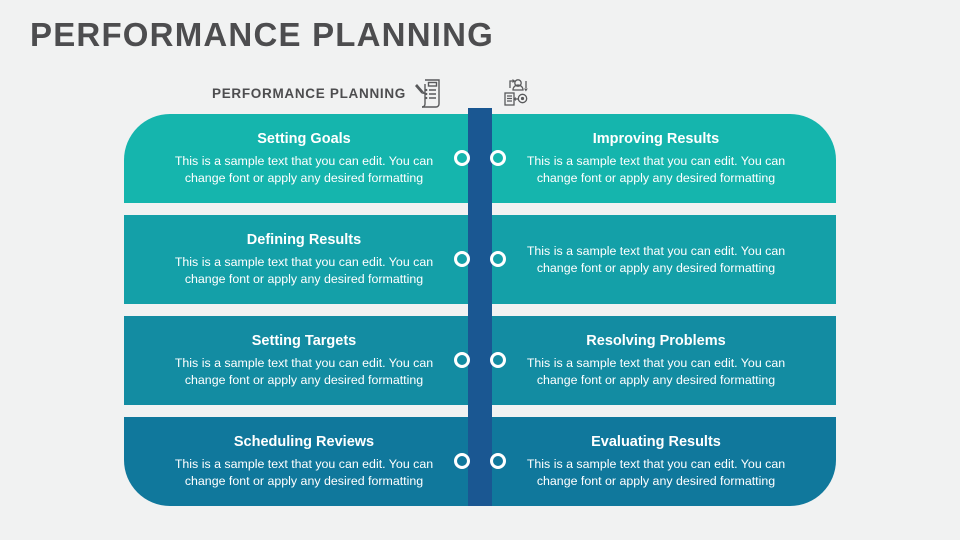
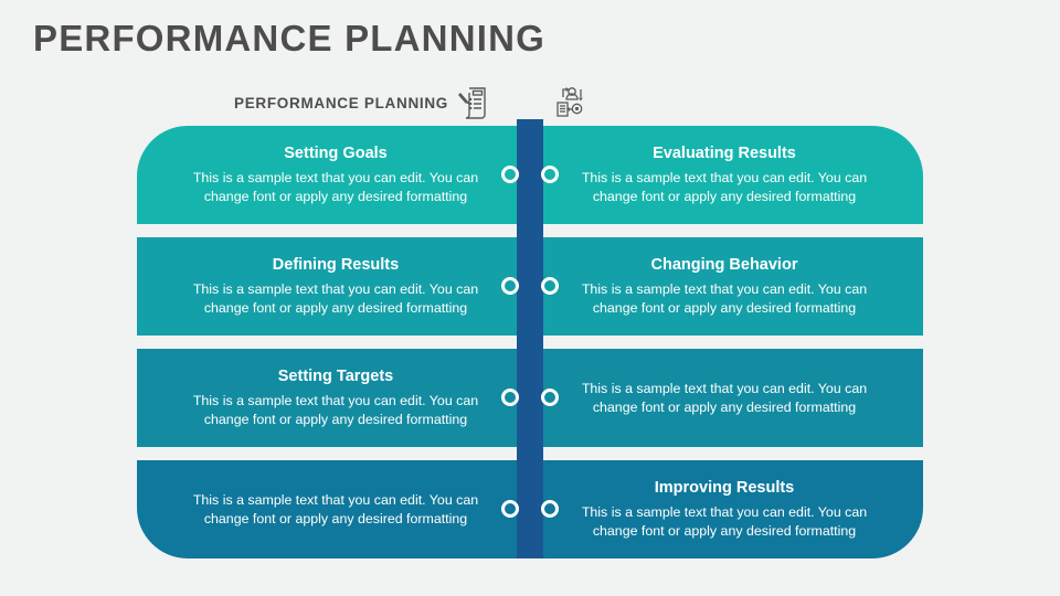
  PERFORMANCE PLANNING
  PERFORMANCE PLANNING
  Setting Goals
  This is a sample text that you can edit. You can change font or apply any desired formatting
- Improving Results
+ Evaluating Results
  This is a sample text that you can edit. You can change font or apply any desired formatting
  Defining Results
  This is a sample text that you can edit. You can change font or apply any desired formatting
+ Changing Behavior
  This is a sample text that you can edit. You can change font or apply any desired formatting
  Setting Targets
  This is a sample text that you can edit. You can change font or apply any desired formatting
- Resolving Problems
  This is a sample text that you can edit. You can change font or apply any desired formatting
- Scheduling Reviews
  This is a sample text that you can edit. You can change font or apply any desired formatting
- Evaluating Results
+ Improving Results
  This is a sample text that you can edit. You can change font or apply any desired formatting
